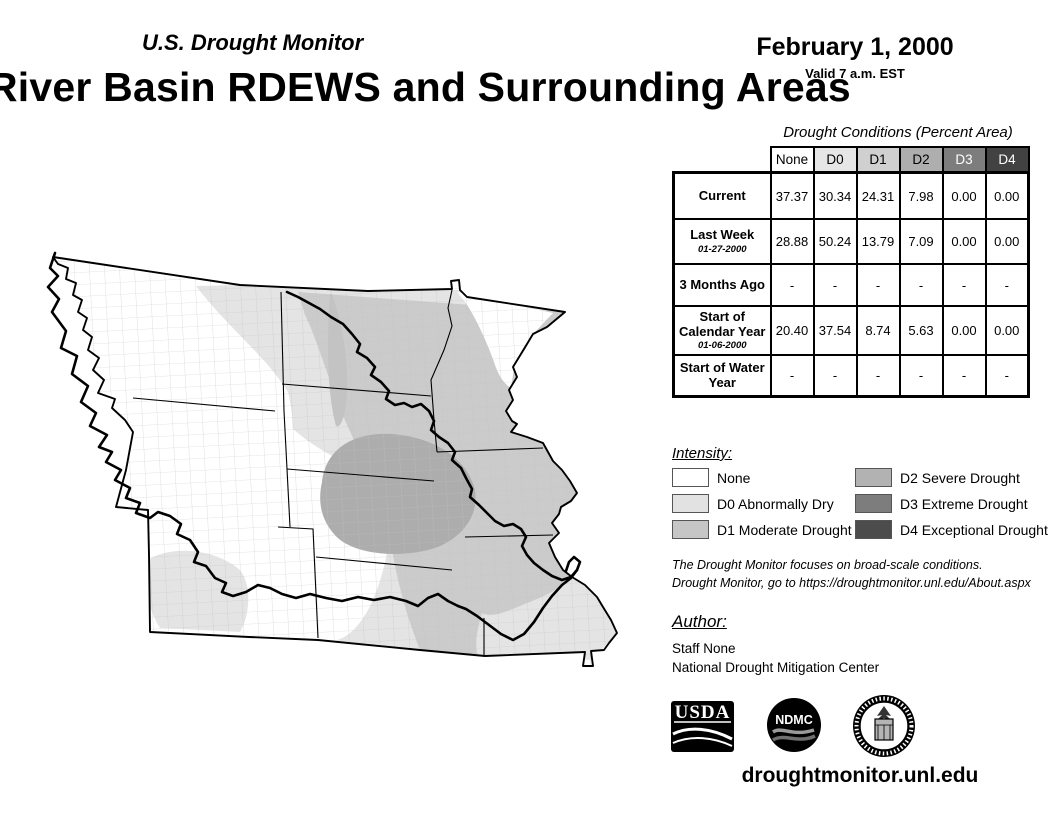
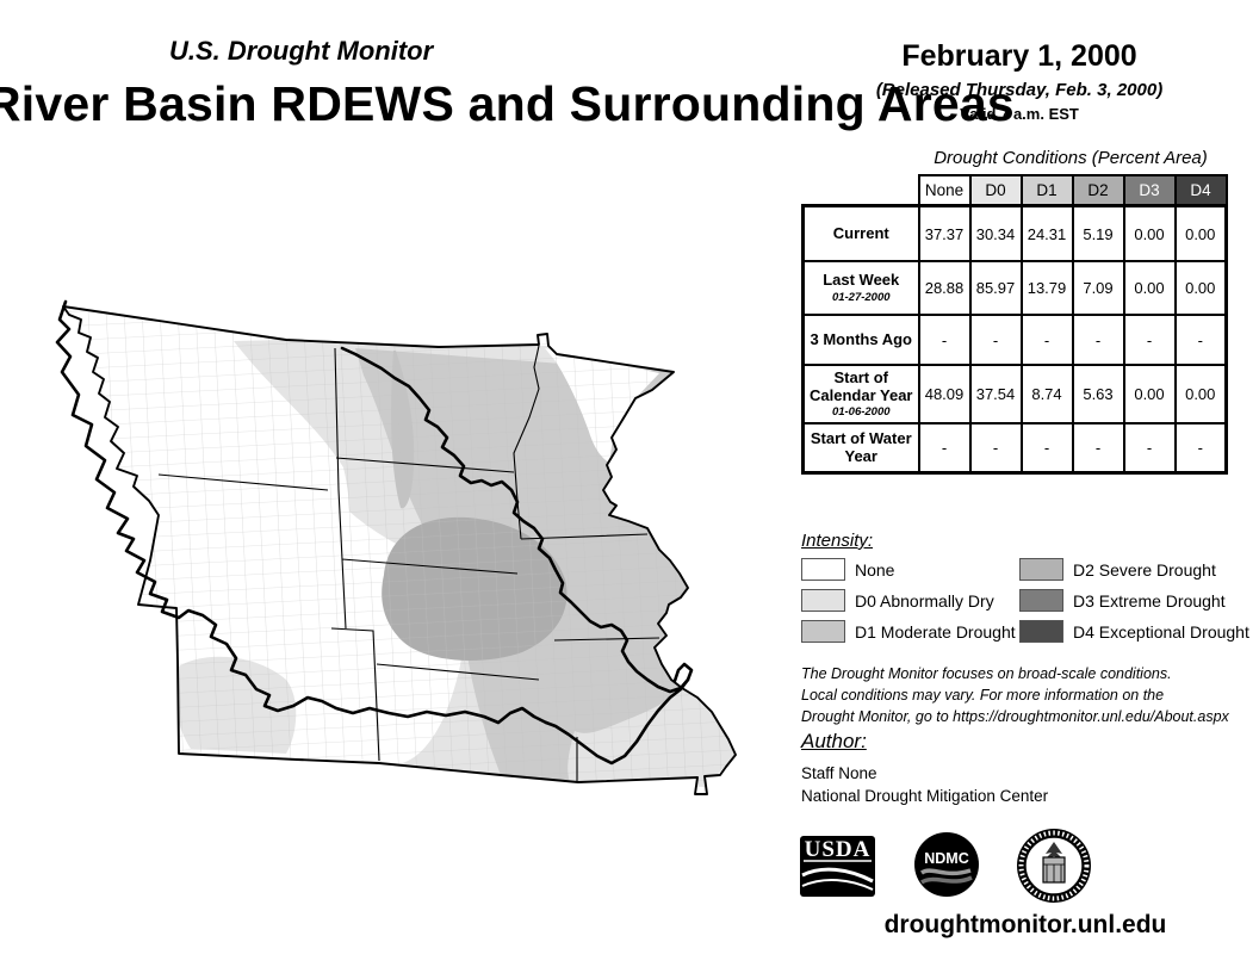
  U.S. Drought Monitor
  February 1, 2000
+ (Released Thursday, Feb. 3, 2000)
  Valid 7 a.m. EST
  River Basin RDEWS and Surrounding Areas
  Drought Conditions (Percent Area)
  	None	D0	D1	D2	D3	D4
- Current	37.37	30.34	24.31	7.98	0.00	0.00
+ Current	37.37	30.34	24.31	5.19	0.00	0.00
- Last Week01-27-2000	28.88	50.24	13.79	7.09	0.00	0.00
+ Last Week01-27-2000	28.88	85.97	13.79	7.09	0.00	0.00
  3 Months Ago	-	-	-	-	-	-
- Start of Calendar Year01-06-2000	20.40	37.54	8.74	5.63	0.00	0.00
+ Start of Calendar Year01-06-2000	48.09	37.54	8.74	5.63	0.00	0.00
  Start of Water Year	-	-	-	-	-	-
  Intensity:
  None
  D0 Abnormally Dry
  D1 Moderate Drought
  D2 Severe Drought
  D3 Extreme Drought
  D4 Exceptional Drought
  The Drought Monitor focuses on broad-scale conditions.
+ Local conditions may vary. For more information on the
  Drought Monitor, go to https://droughtmonitor.unl.edu/About.aspx
  Author:
  Staff None
  National Drought Mitigation Center
  USDA
  NDMC
  droughtmonitor.unl.edu
